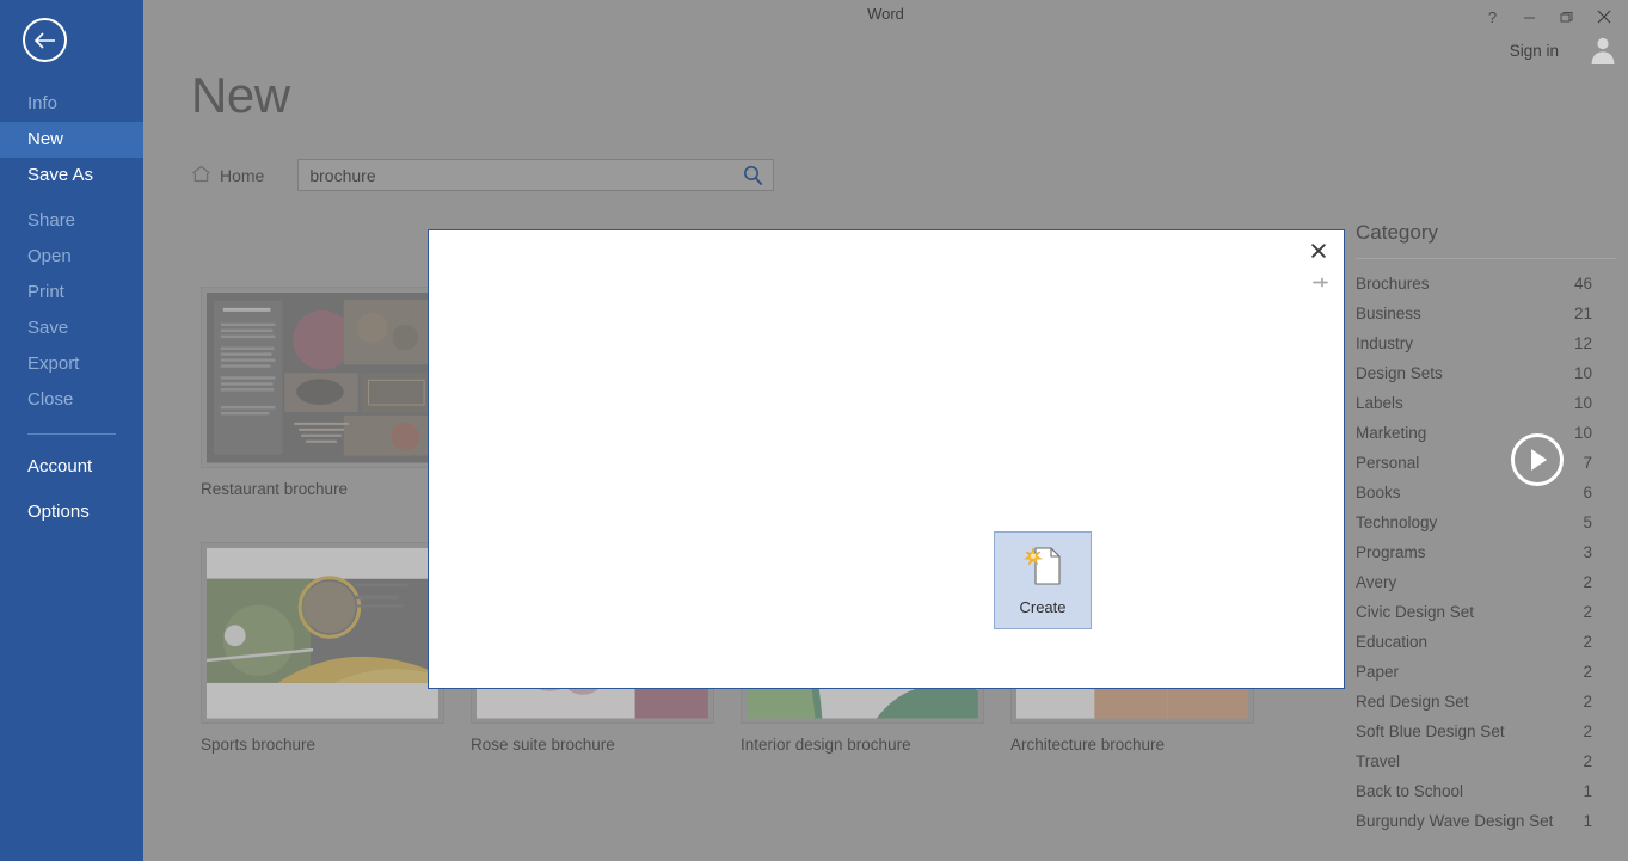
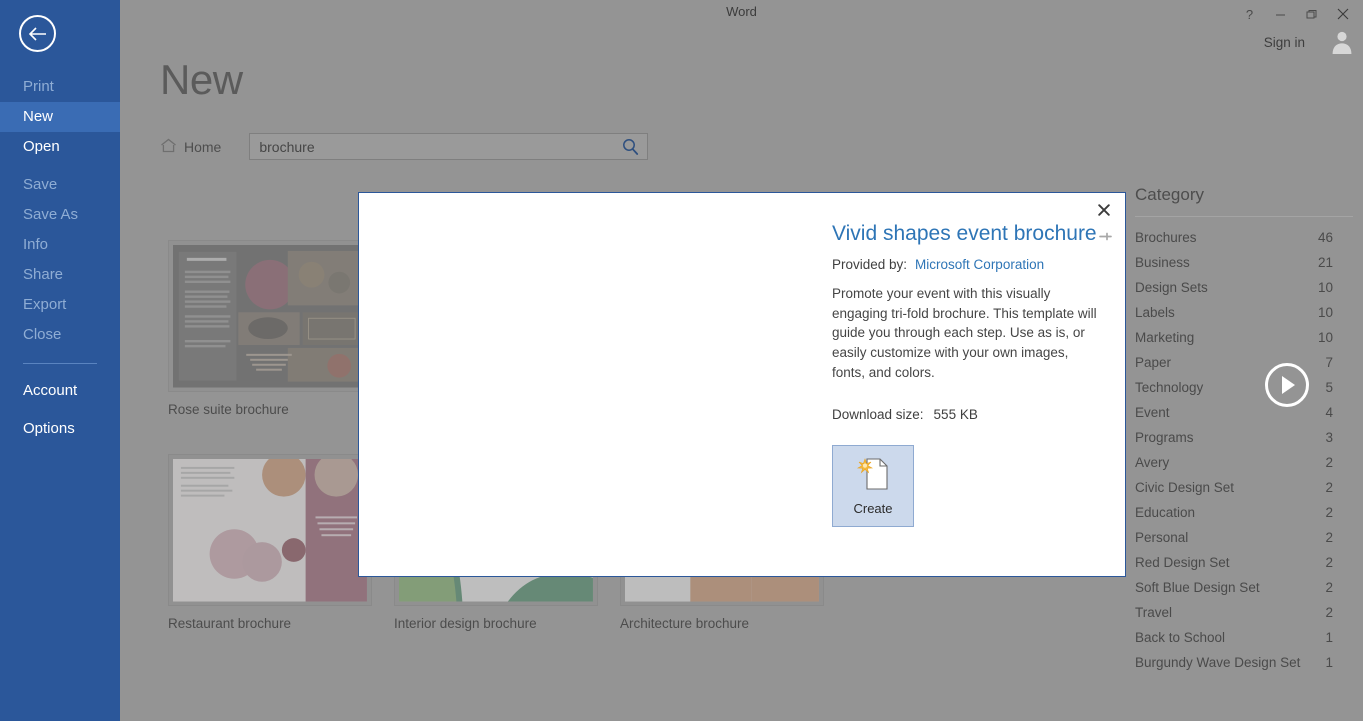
- Info
+ Print
  New
- Save As
+ Open
- Share
+ Save
- Open
+ Save As
- Print
+ Info
- Save
+ Share
  Export
  Close
  Account
  Options
  Word
  ?
  Sign in
  New
  Home
  brochure
- Restaurant brochure
+ Rose suite brochure
- Sports brochure
- Rose suite brochure
+ Restaurant brochure
  Interior design brochure
  Architecture brochure
  Category
  Brochures
  46
  Business
  21
- Industry
- 12
  Design Sets
  10
  Labels
  10
  Marketing
  10
- Personal
+ Paper
  7
- Books
- 6
  Technology
  5
+ Event
+ 4
  Programs
  3
  Avery
  2
  Civic Design Set
  2
  Education
  2
- Paper
+ Personal
  2
  Red Design Set
  2
  Soft Blue Design Set
  2
  Travel
  2
  Back to School
  1
  Burgundy Wave Design Set
  1
+ Vivid shapes event brochure
+ Provided by: Microsoft Corporation
+ Promote your event with this visually engaging tri-fold brochure. This template will guide you through each step. Use as is, or easily customize with your own images, fonts, and colors.
+ Download size: 555 KB
  Create
